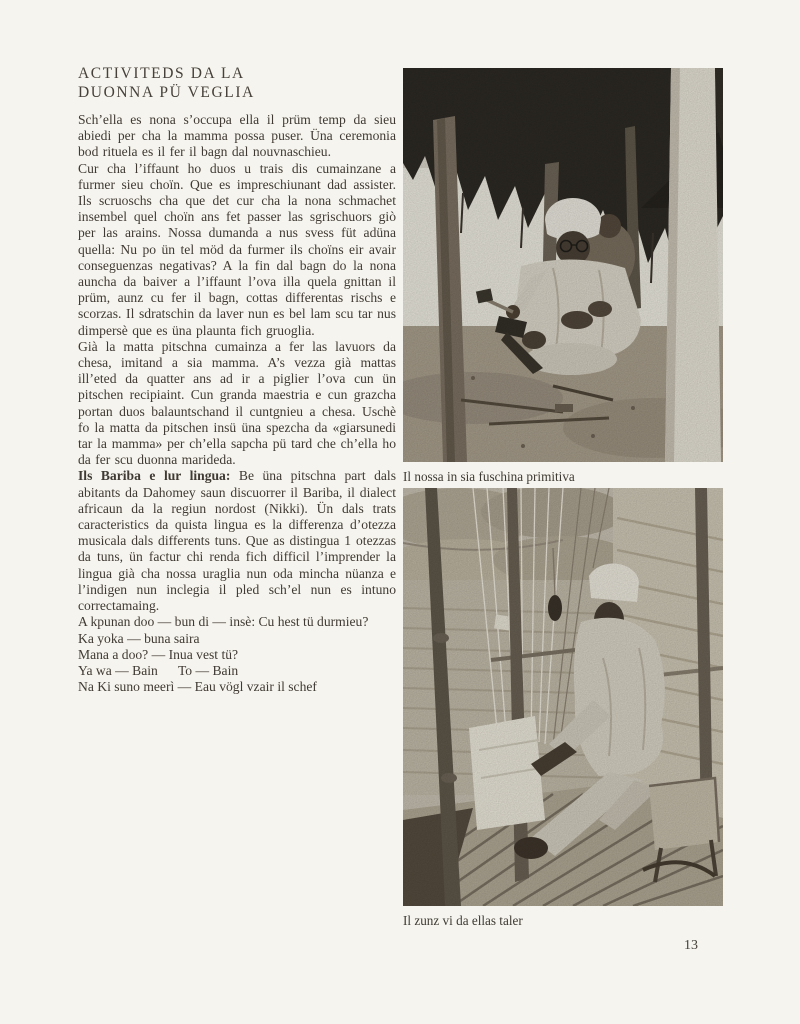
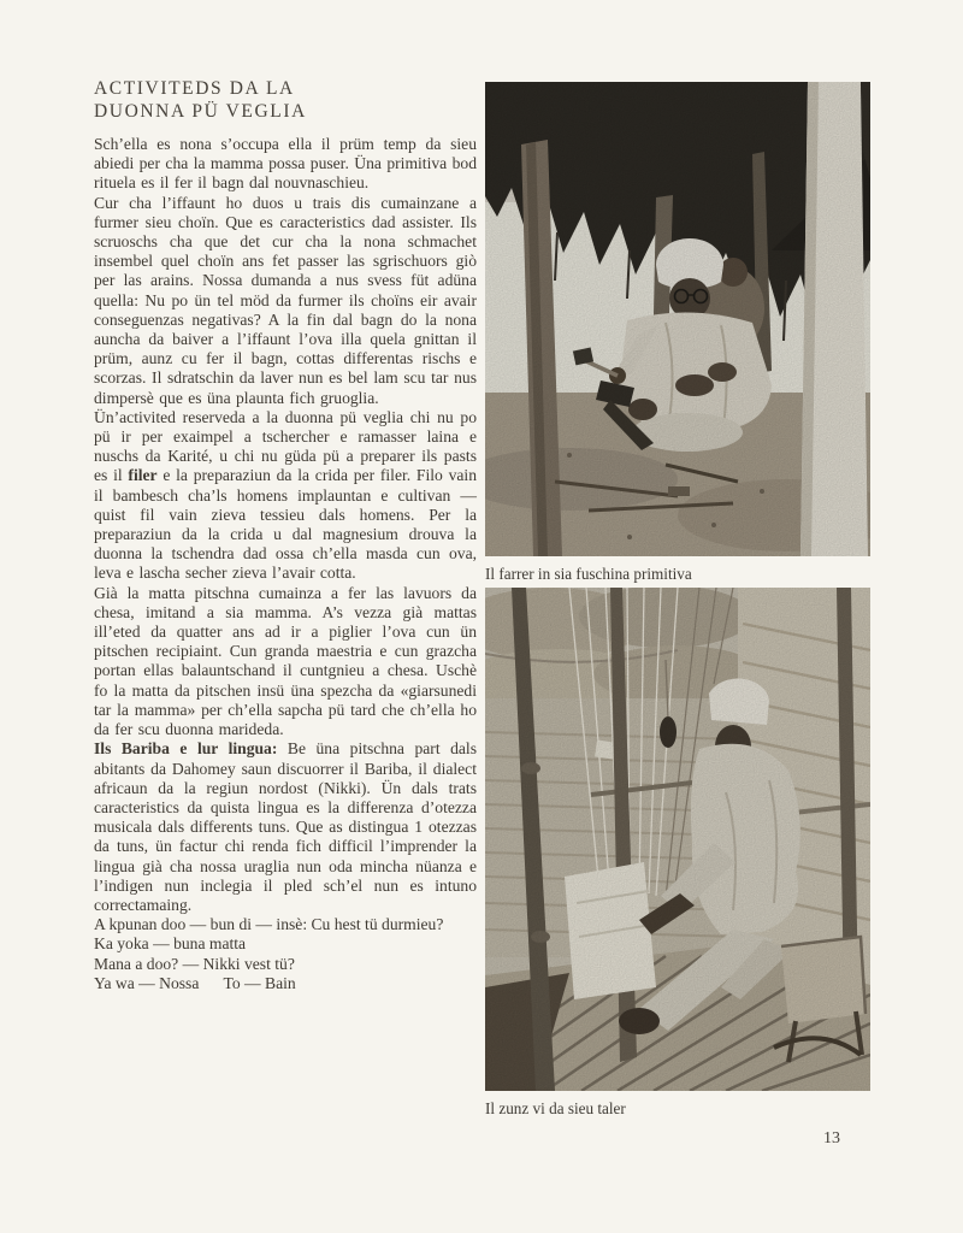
  ACTIVITEDS DA LA
  DUONNA PÜ VEGLIA
- Sch’ella es nona s’occupa ella il prüm temp da sieu abiedi per cha la mamma possa puser. Üna ceremonia bod rituela es il fer il bagn dal nouvnaschieu.
+ Sch’ella es nona s’occupa ella il prüm temp da sieu abiedi per cha la mamma possa puser. Üna primitiva bod rituela es il fer il bagn dal nouvnaschieu.
- Cur cha l’iffaunt ho duos u trais dis cumainzane a furmer sieu choïn. Que es impreschiunant dad assister. Ils scruoschs cha que det cur cha la nona schmachet insembel quel choïn ans fet passer las sgrischuors giò per las arains. Nossa dumanda a nus svess füt adüna quella: Nu po ün tel möd da furmer ils choïns eir avair conseguenzas negativas? A la fin dal bagn do la nona auncha da baiver a l’iffaunt l’ova illa quela gnittan il prüm, aunz cu fer il bagn, cottas differentas rischs e scorzas. Il sdratschin da laver nun es bel lam scu tar nus dimpersè que es üna plaunta fich gruoglia.
+ Cur cha l’iffaunt ho duos u trais dis cumainzane a furmer sieu choïn. Que es caracteristics dad assister. Ils scruoschs cha que det cur cha la nona schmachet insembel quel choïn ans fet passer las sgrischuors giò per las arains. Nossa dumanda a nus svess füt adüna quella: Nu po ün tel möd da furmer ils choïns eir avair conseguenzas negativas? A la fin dal bagn do la nona auncha da baiver a l’iffaunt l’ova illa quela gnittan il prüm, aunz cu fer il bagn, cottas differentas rischs e scorzas. Il sdratschin da laver nun es bel lam scu tar nus dimpersè que es üna plaunta fich gruoglia.
+ Ün’activited reserveda a la duonna pü veglia chi nu po pü ir per exaimpel a tschercher e ramasser laina e nuschs da Karité, u chi nu güda pü a preparer ils pasts es il filer e la preparaziun da la crida per filer. Filo vain il bambesch cha’ls homens implauntan e cultivan — quist fil vain zieva tessieu dals homens. Per la preparaziun da la crida u dal magnesium drouva la duonna la tschendra dad ossa ch’ella masda cun ova, leva e lascha secher zieva l’avair cotta.
- Già la matta pitschna cumainza a fer las lavuors da chesa, imitand a sia mamma. A’s vezza già mattas ill’eted da quatter ans ad ir a piglier l’ova cun ün pitschen recipiaint. Cun granda maestria e cun grazcha portan duos balauntschand il cuntgnieu a chesa. Uschè fo la matta da pitschen insü üna spezcha da «giarsunedi tar la mamma» per ch’ella sapcha pü tard che ch’ella ho da fer scu duonna marideda.
+ Già la matta pitschna cumainza a fer las lavuors da chesa, imitand a sia mamma. A’s vezza già mattas ill’eted da quatter ans ad ir a piglier l’ova cun ün pitschen recipiaint. Cun granda maestria e cun grazcha portan ellas balauntschand il cuntgnieu a chesa. Uschè fo la matta da pitschen insü üna spezcha da «giarsunedi tar la mamma» per ch’ella sapcha pü tard che ch’ella ho da fer scu duonna marideda.
  Ils Bariba e lur lingua: Be üna pitschna part dals abitants da Dahomey saun discuorrer il Bariba, il dialect africaun da la regiun nordost (Nikki). Ün dals trats caracteristics da quista lingua es la differenza d’otezza musicala dals differents tuns. Que as distingua 1 otezzas da tuns, ün factur chi renda fich difficil l’imprender la lingua già cha nossa uraglia nun oda mincha nüanza e l’indigen nun inclegia il pled sch’el nun es intuno correctamaing.
  A kpunan doo — bun di — insè: Cu hest tü durmieu?
- Ka yoka — buna saira
+ Ka yoka — buna matta
- Mana a doo? — Inua vest tü?
+ Mana a doo? — Nikki vest tü?
- Ya wa — Bain To — Bain
+ Ya wa — Nossa To — Bain
- Na Ki suno meerì — Eau vögl vzair il schef
- Il nossa in sia fuschina primitiva
+ Il farrer in sia fuschina primitiva
- Il zunz vi da ellas taler
+ Il zunz vi da sieu taler
  13
